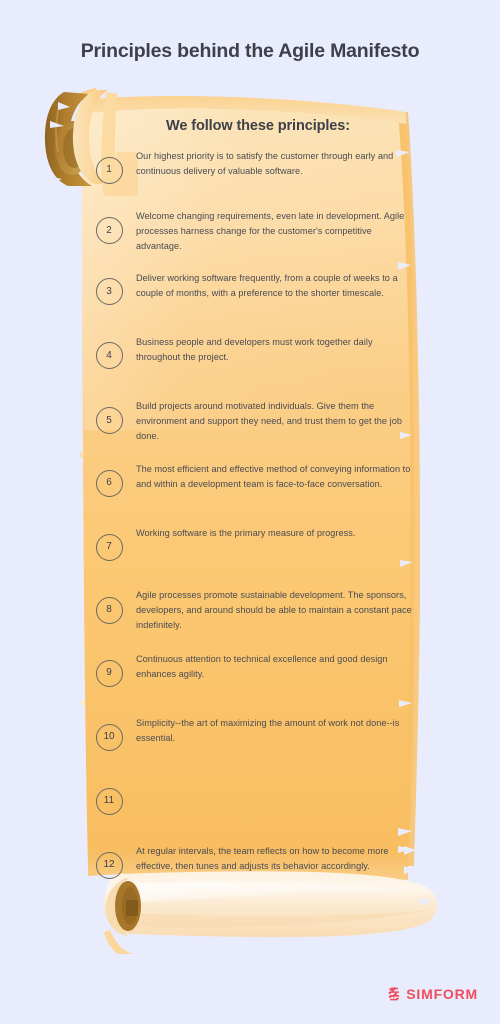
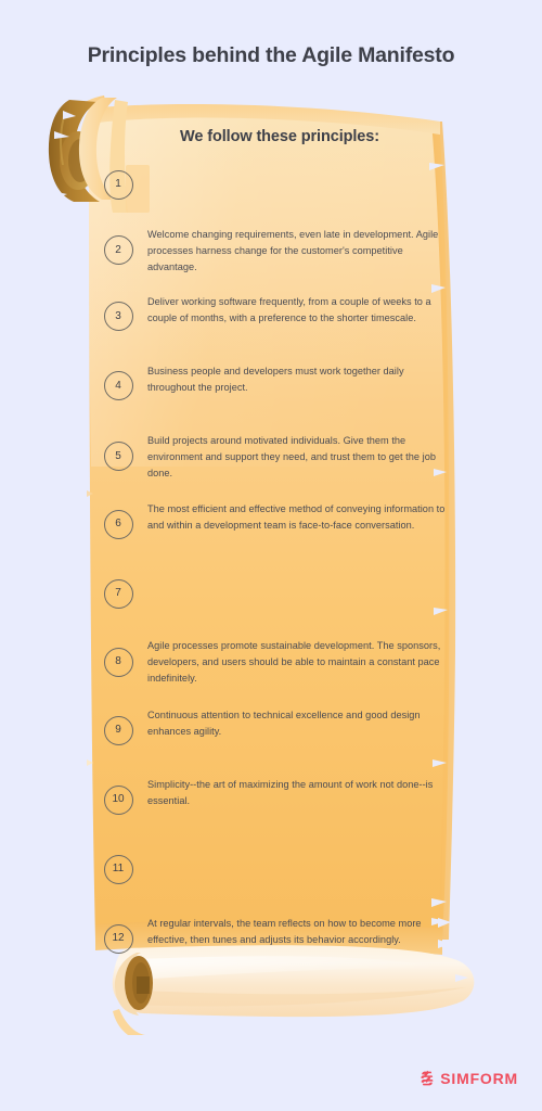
  Principles behind the Agile Manifesto
  We follow these principles:
  1
- Our highest priority is to satisfy the customer through early and continuous delivery of valuable software.
  2
  Welcome changing requirements, even late in development. Agile processes harness change for the customer's competitive advantage.
  3
  Deliver working software frequently, from a couple of weeks to a couple of months, with a preference to the shorter timescale.
  4
  Business people and developers must work together daily throughout the project.
  5
  Build projects around motivated individuals. Give them the environment and support they need, and trust them to get the job done.
  6
  The most efficient and effective method of conveying information to and within a development team is face-to-face conversation.
  7
- Working software is the primary measure of progress.
  8
- Agile processes promote sustainable development. The sponsors, developers, and around should be able to maintain a constant pace indefinitely.
+ Agile processes promote sustainable development. The sponsors, developers, and users should be able to maintain a constant pace indefinitely.
  9
  Continuous attention to technical excellence and good design enhances agility.
  10
  Simplicity--the art of maximizing the amount of work not done--is essential.
  11
  12
  At regular intervals, the team reflects on how to become more effective, then tunes and adjusts its behavior accordingly.
  SIMFORM
